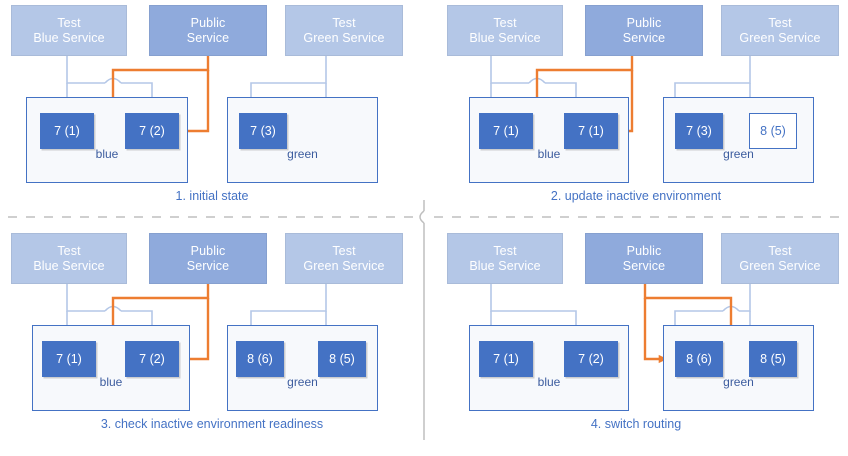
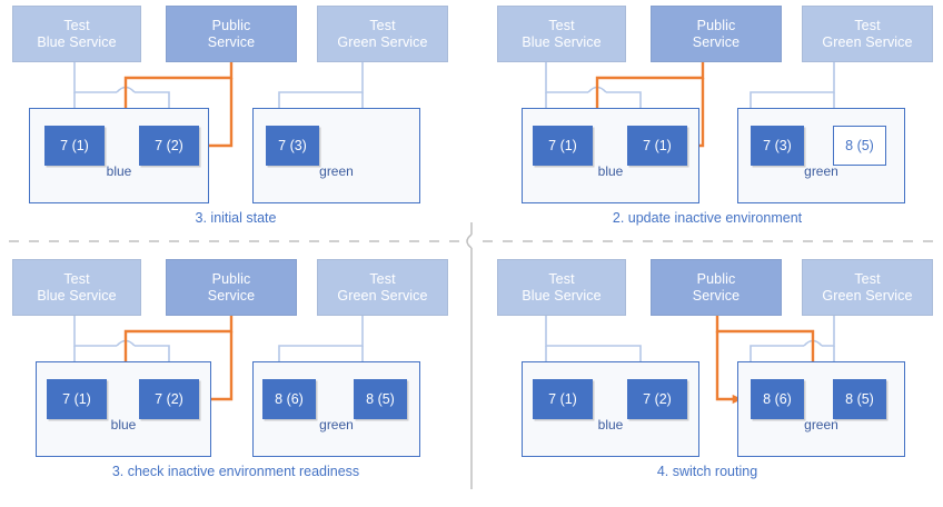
  Test
  Blue Service
  Public
  Service
  Test
  Green Service
  blue
  7 (1)
  7 (2)
  green
  7 (3)
- 1. initial state
+ 3. initial state
  Test
  Blue Service
  Public
  Service
  Test
  Green Service
  blue
  7 (1)
  7 (1)
  green
  7 (3)
  8 (5)
  2. update inactive environment
  Test
  Blue Service
  Public
  Service
  Test
  Green Service
  blue
  7 (1)
  7 (2)
  green
  8 (6)
  8 (5)
  3. check inactive environment readiness
  Test
  Blue Service
  Public
  Service
  Test
  Green Service
  blue
  7 (1)
  7 (2)
  green
  8 (6)
  8 (5)
  4. switch routing
